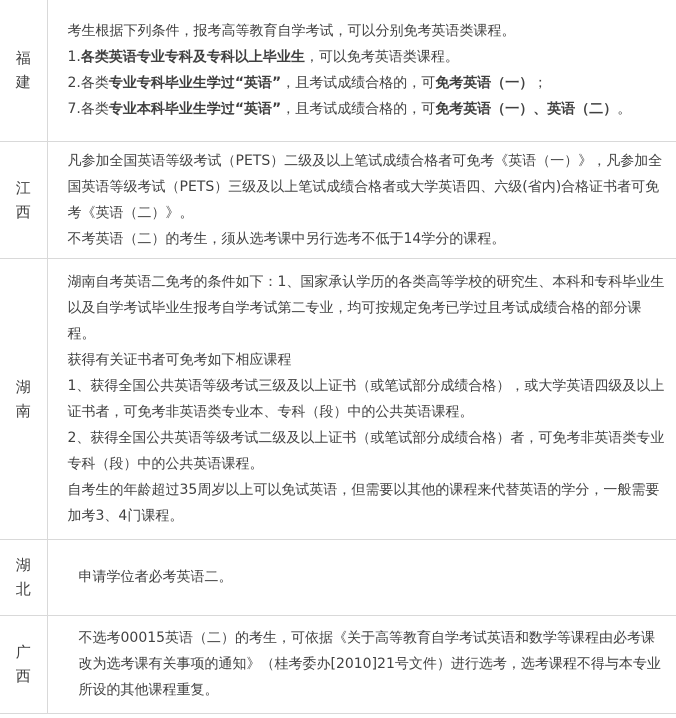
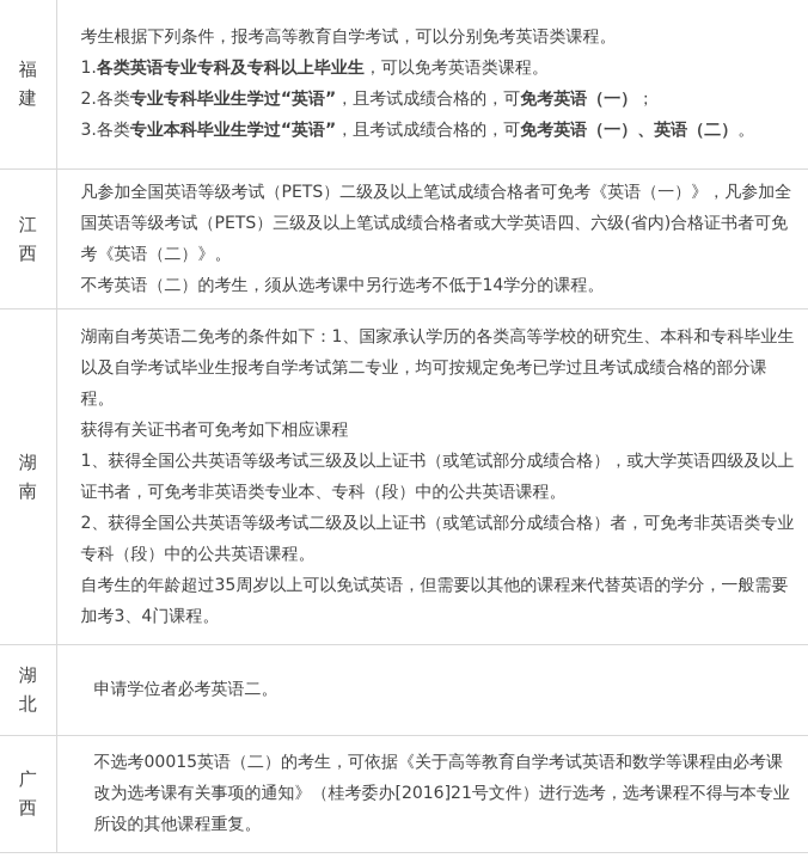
- 福建	考生根据下列条件，报考高等教育自学考试，可以分别免考英语类课程。1.各类英语专业专科及专科以上毕业生，可以免考英语类课程。2.各类专业专科毕业生学过“英语”，且考试成绩合格的，可免考英语（一）；7.各类专业本科毕业生学过“英语”，且考试成绩合格的，可免考英语（一）、英语（二）。
+ 福建	考生根据下列条件，报考高等教育自学考试，可以分别免考英语类课程。1.各类英语专业专科及专科以上毕业生，可以免考英语类课程。2.各类专业专科毕业生学过“英语”，且考试成绩合格的，可免考英语（一）；3.各类专业本科毕业生学过“英语”，且考试成绩合格的，可免考英语（一）、英语（二）。
  江西	凡参加全国英语等级考试（PETS）二级及以上笔试成绩合格者可免考《英语（一）》，凡参加全国英语等级考试（PETS）三级及以上笔试成绩合格者或大学英语四、六级(省内)合格证书者可免考《英语（二）》。不考英语（二）的考生，须从选考课中另行选考不低于14学分的课程。
  湖南	湖南自考英语二免考的条件如下：1、国家承认学历的各类高等学校的研究生、本科和专科毕业生以及自学考试毕业生报考自学考试第二专业，均可按规定免考已学过且考试成绩合格的部分课程。获得有关证书者可免考如下相应课程1、获得全国公共英语等级考试三级及以上证书（或笔试部分成绩合格），或大学英语四级及以上证书者，可免考非英语类专业本、专科（段）中的公共英语课程。2、获得全国公共英语等级考试二级及以上证书（或笔试部分成绩合格）者，可免考非英语类专业专科（段）中的公共英语课程。自考生的年龄超过35周岁以上可以免试英语，但需要以其他的课程来代替英语的学分，一般需要加考3、4门课程。
  湖北	申请学位者必考英语二。
- 广西	不选考00015英语（二）的考生，可依据《关于高等教育自学考试英语和数学等课程由必考课改为选考课有关事项的通知》（桂考委办[2010]21号文件）进行选考，选考课程不得与本专业所设的其他课程重复。
+ 广西	不选考00015英语（二）的考生，可依据《关于高等教育自学考试英语和数学等课程由必考课改为选考课有关事项的通知》（桂考委办[2016]21号文件）进行选考，选考课程不得与本专业所设的其他课程重复。
